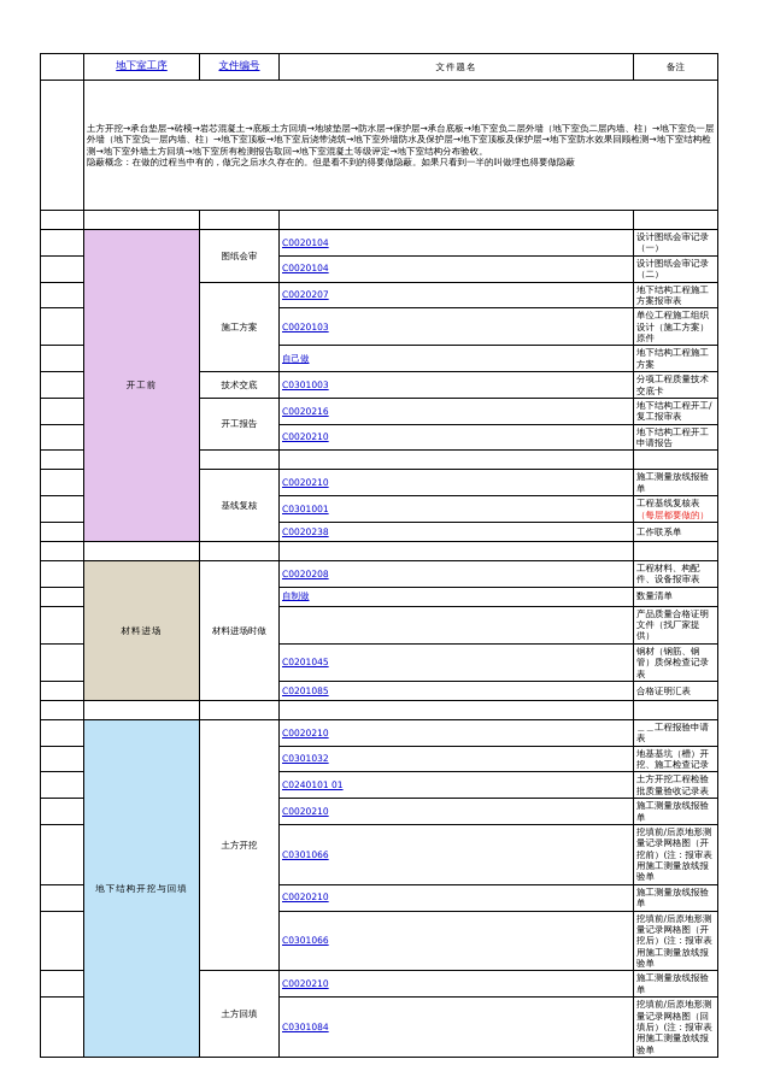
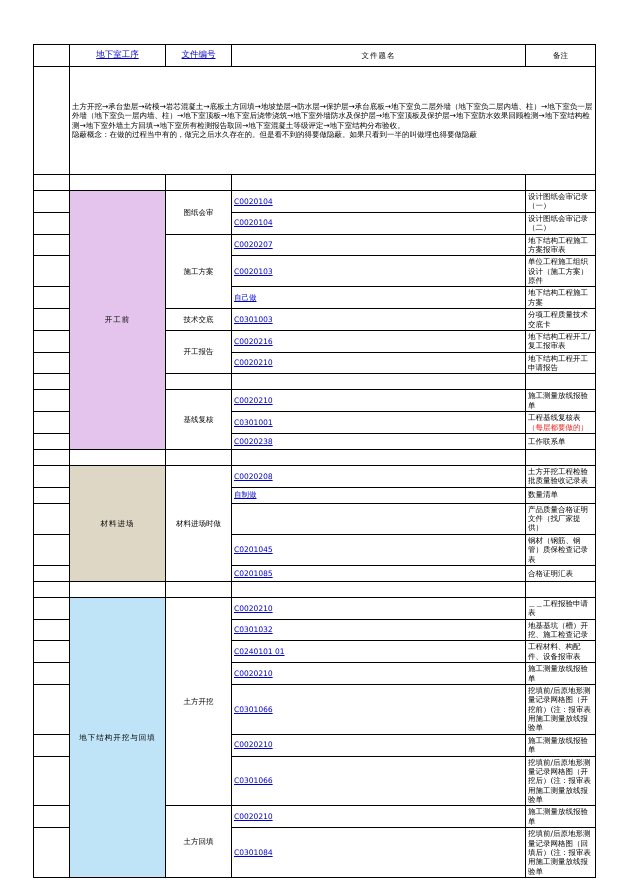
  	地下室工序	文件编号	文件题名	备注
  	土方开挖→承台垫层→砖模→岩芯混凝土→底板土方回填→地坡垫层→防水层→保护层→承台底板→地下室负二层外墙（地下室负二层内墙、柱）→地下室负一层外墙（地下室负一层内墙、柱）→地下室顶板→地下室后浇带浇筑→地下室外墙防水及保护层→地下室顶板及保护层→地下室防水效果回顾检测→地下室结构检测→地下室外墙土方回填→地下室所有检测报告取回→地下室混凝土等级评定→地下室结构分布验收。 隐蔽概念：在做的过程当中有的，做完之后水久存在的。但是看不到的得要做隐蔽。如果只看到一半的叫做埋也得要做隐蔽
  	开工前	图纸会审	C0020104	设计图纸会审记录（一）
  	C0020104	设计图纸会审记录（二）
  	施工方案	C0020207	地下结构工程施工方案报审表
  	C0020103	单位工程施工组织设计（施工方案）原件
  	自己做	地下结构工程施工方案
  	技术交底	C0301003	分项工程质量技术交底卡
  	开工报告	C0020216	地下结构工程开工/复工报审表
  	C0020210	地下结构工程开工申请报告
  	基线复核	C0020210	施工测量放线报验单
  	C0301001	工程基线复核表 （每层都要做的）
  	C0020238	工作联系单
- 	材料进场	材料进场时做	C0020208	工程材料、构配件、设备报审表
+ 	材料进场	材料进场时做	C0020208	土方开挖工程检验批质量验收记录表
  	自制做	数量清单
  		产品质量合格证明文件（找厂家提供）
  	C0201045	钢材（钢筋、钢管）质保检查记录表
  	C0201085	合格证明汇表
  	地下结构开挖与回填	土方开挖	C0020210	＿＿工程报验申请表
  	C0301032	地基基坑（槽）开挖、施工检查记录
- 	C0240101 01	土方开挖工程检验批质量验收记录表
+ 	C0240101 01	工程材料、构配件、设备报审表
  	C0020210	施工测量放线报验单
  	C0301066	挖填前/后原地形测量记录网格图（开挖前）(注：报审表用施工测量放线报验单
  	C0020210	施工测量放线报验单
  	C0301066	挖填前/后原地形测量记录网格图（开挖后）(注：报审表用施工测量放线报验单
  	土方回填	C0020210	施工测量放线报验单
  	C0301084	挖填前/后原地形测量记录网格图（回填后）(注：报审表用施工测量放线报验单
